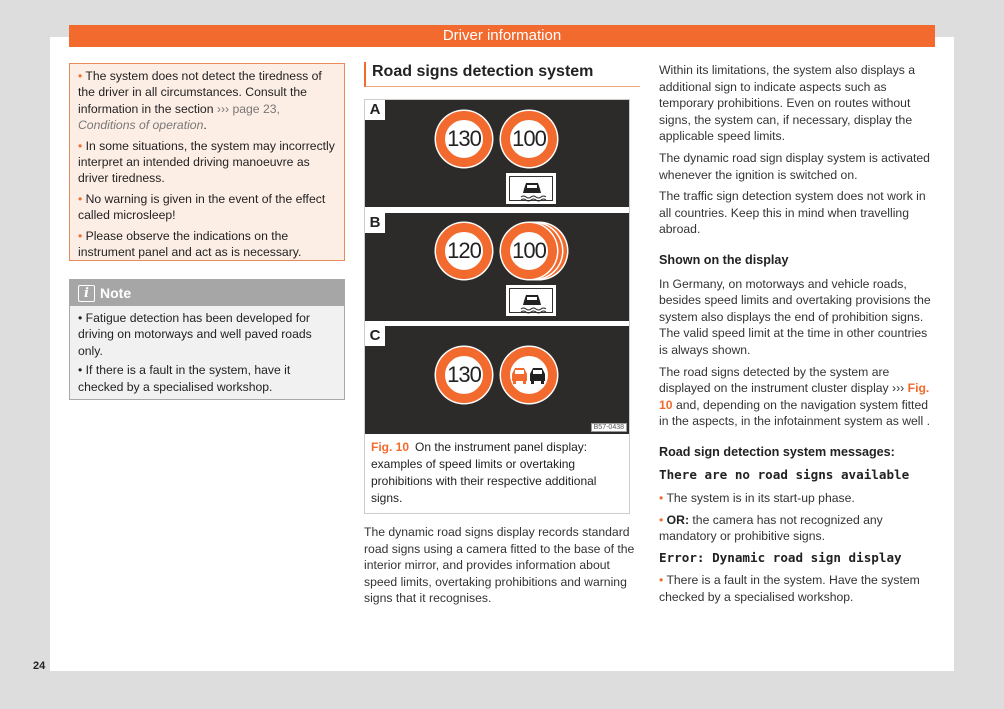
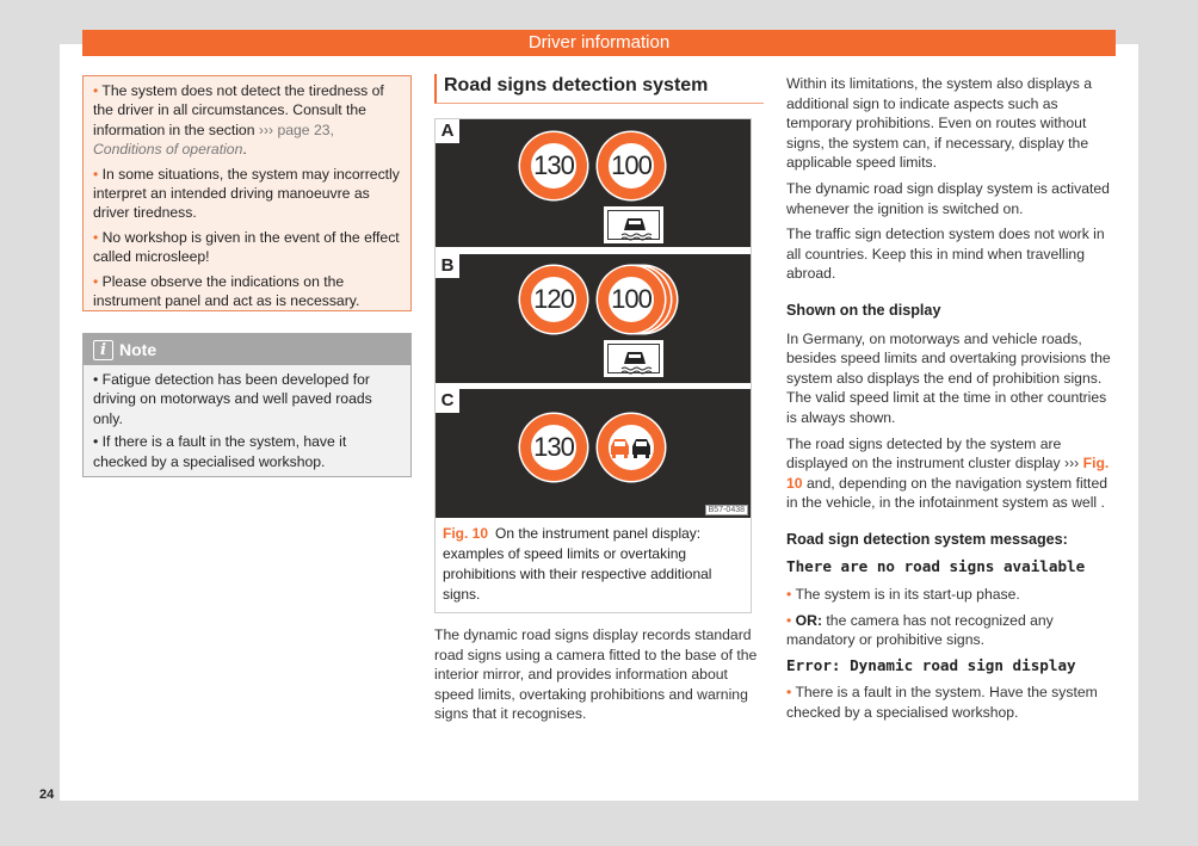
  Driver information
  • The system does not detect the tiredness of the driver in all circumstances. Consult the information in the section ››› page 23, Conditions of operation.
  • In some situations, the system may incorrectly interpret an intended driving manoeuvre as driver tiredness.
- • No warning is given in the event of the effect called microsleep!
+ • No workshop is given in the event of the effect called microsleep!
  • Please observe the indications on the instrument panel and act as is necessary.
  i
  Note
  • Fatigue detection has been developed for driving on motorways and well paved roads only.
  • If there is a fault in the system, have it checked by a specialised workshop.
  Road signs detection system
  A
  130
  100
  B
  120
  100
  C
  130
  Fig. 10 On the instrument panel display: examples of speed limits or overtaking prohibitions with their respective additional signs.
  The dynamic road signs display records standard road signs using a camera fitted to the base of the interior mirror, and provides information about speed limits, overtaking prohibitions and warning signs that it recognises.
  Within its limitations, the system also displays a additional sign to indicate aspects such as temporary prohibitions. Even on routes without signs, the system can, if necessary, display the applicable speed limits.
  The dynamic road sign display system is activated whenever the ignition is switched on.
  The traffic sign detection system does not work in all countries. Keep this in mind when travelling abroad.
  Shown on the display
  In Germany, on motorways and vehicle roads, besides speed limits and overtaking provisions the system also displays the end of prohibition signs. The valid speed limit at the time in other countries is always shown.
- The road signs detected by the system are displayed on the instrument cluster display ››› Fig. 10 and, depending on the navigation system fitted in the aspects, in the infotainment system as well .
+ The road signs detected by the system are displayed on the instrument cluster display ››› Fig. 10 and, depending on the navigation system fitted in the vehicle, in the infotainment system as well .
  Road sign detection system messages:
  There are no road signs available
  • The system is in its start-up phase.
  • OR: the camera has not recognized any mandatory or prohibitive signs.
  Error: Dynamic road sign display
  • There is a fault in the system. Have the system checked by a specialised workshop.
  24
